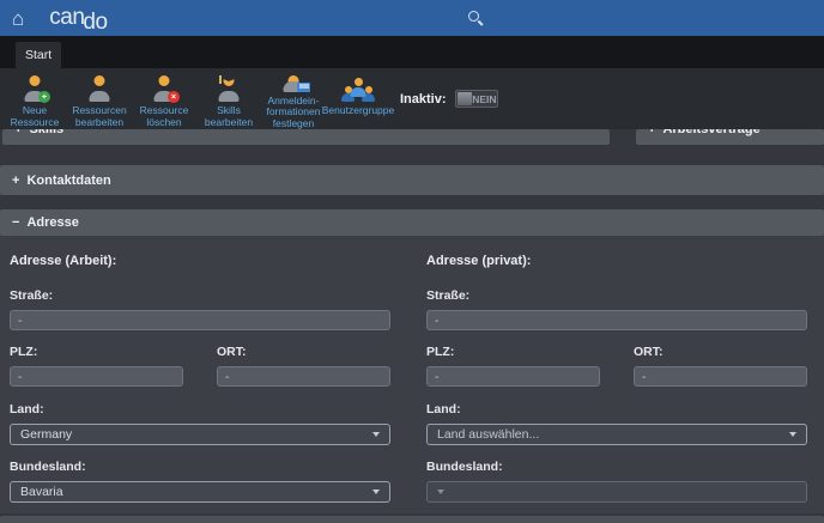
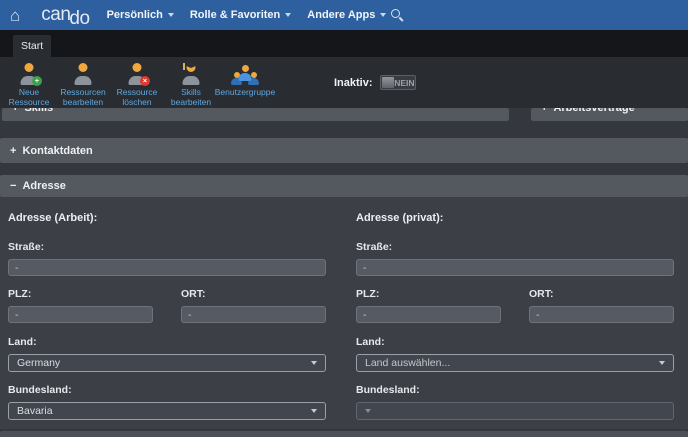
  ⌂
  cando
+ Persönlich
+ Rolle & Favoriten
+ Andere Apps
  Start
  +
  Neue
  Ressource
  Ressourcen
  bearbeiten
  ×
  Ressource
  löschen
  Skills
  bearbeiten
- Anmeldein-
- formationen
- festlegen
  Benutzergruppe
  Inaktiv:
  NEIN
  + Skills
  + Arbeitsverträge
  +
  Kontaktdaten
  −
  Adresse
  Adresse (Arbeit):
  Straße:
  -
  PLZ:
  -
  ORT:
  -
  Land:
  Germany
  Bundesland:
  Bavaria
  Adresse (privat):
  Straße:
  -
  PLZ:
  -
  ORT:
  -
  Land:
  Land auswählen...
  Bundesland:
